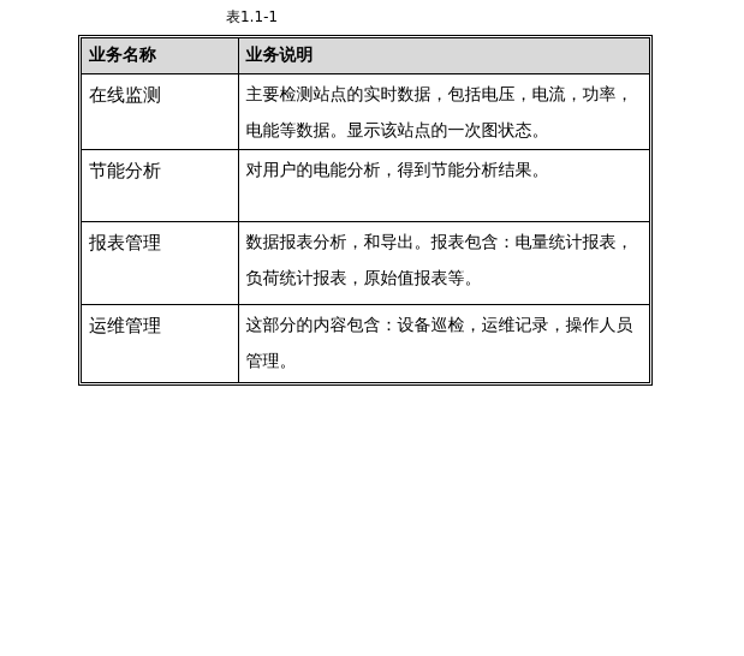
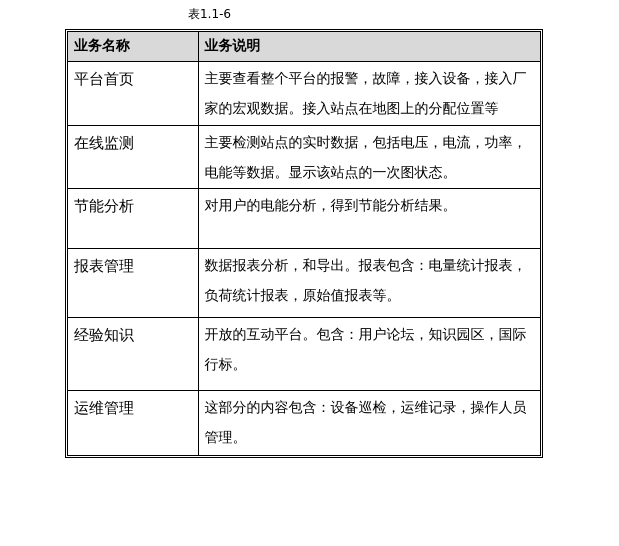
- 表1.1-1
+ 表1.1-6
  业务名称	业务说明
+ 平台首页	主要查看整个平台的报警，故障，接入设备，接入厂家的宏观数据。接入站点在地图上的分配位置等
  在线监测	主要检测站点的实时数据，包括电压，电流，功率，电能等数据。显示该站点的一次图状态。
  节能分析	对用户的电能分析，得到节能分析结果。
  报表管理	数据报表分析，和导出。报表包含：电量统计报表，负荷统计报表，原始值报表等。
+ 经验知识	开放的互动平台。包含：用户论坛，知识园区，国际行标。
  运维管理	这部分的内容包含：设备巡检，运维记录，操作人员管理。
